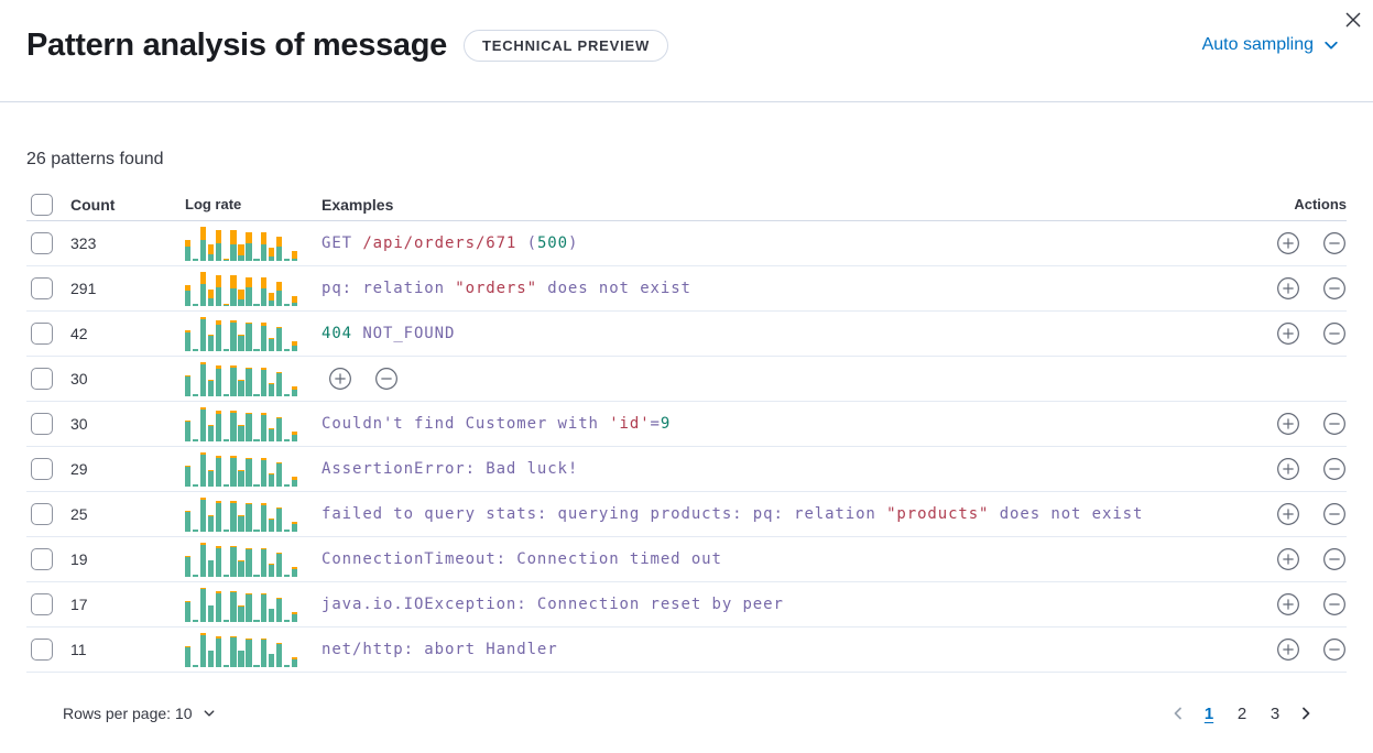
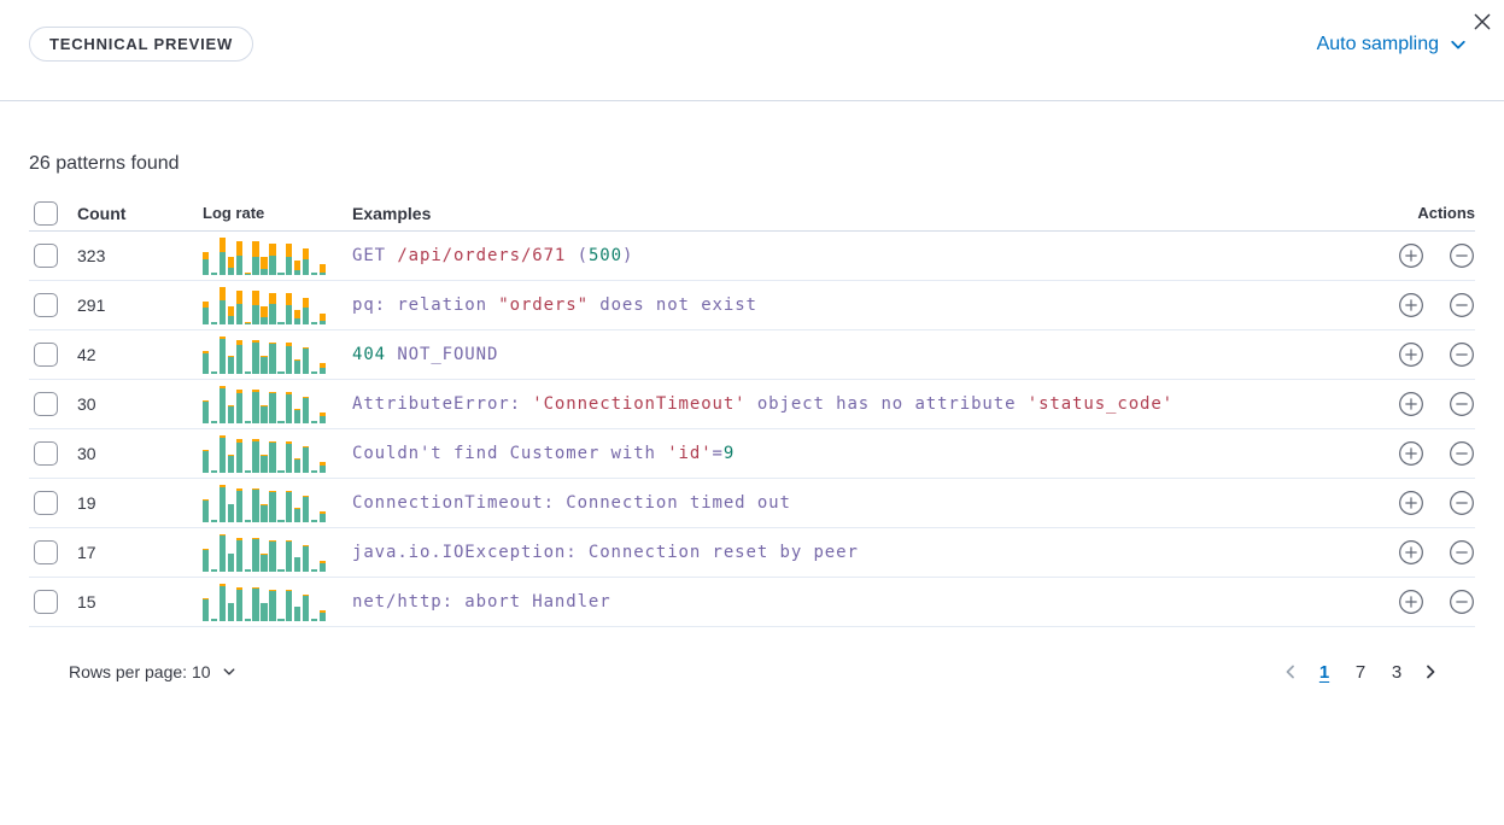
- Pattern analysis of message
  TECHNICAL PREVIEW
  Auto sampling
  26 patterns found
  Count
  Log rate
  Examples
  Actions
  323
  GET /api/orders/671 (500)
  291
  pq: relation "orders" does not exist
  42
  404 NOT_FOUND
  30
+ AttributeError: 'ConnectionTimeout' object has no attribute 'status_code'
  30
  Couldn't find Customer with 'id'=9
- 29
- AssertionError: Bad luck!
- 25
- failed to query stats: querying products: pq: relation "products" does not exist
  19
  ConnectionTimeout: Connection timed out
  17
  java.io.IOException: Connection reset by peer
- 11
+ 15
  net/http: abort Handler
  Rows per page: 10
  1
- 2
+ 7
  3
